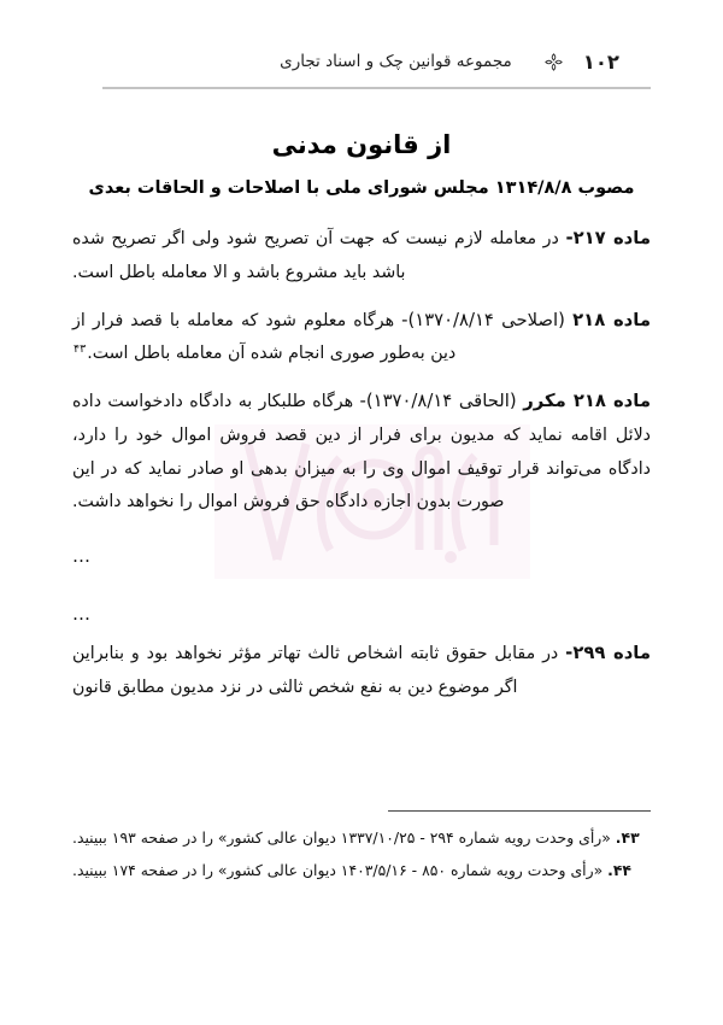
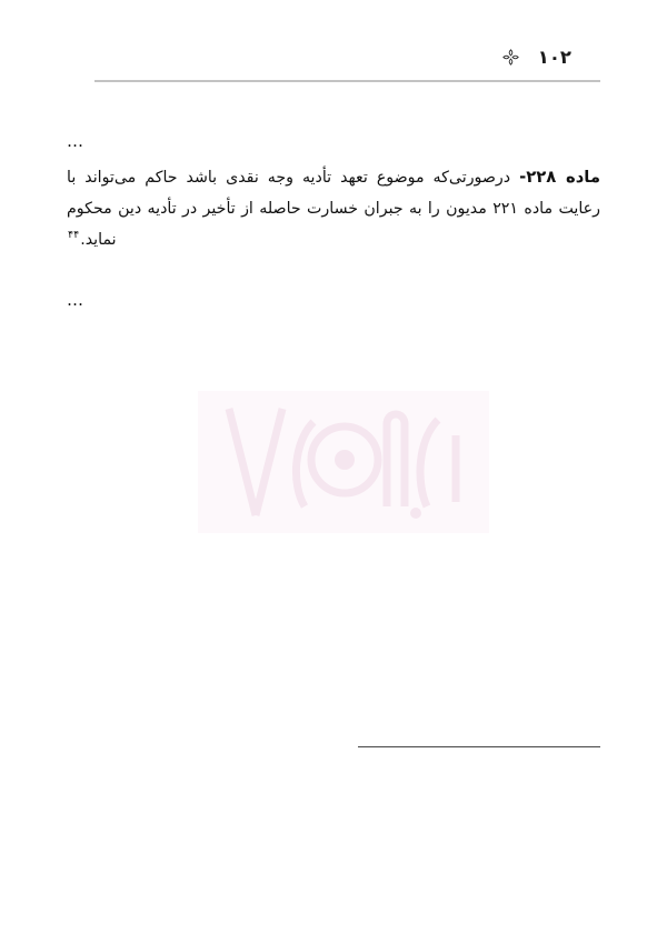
  ۱۰۲
- مجموعه قوانین چک و اسناد تجاری
- از قانون مدنی
- مصوب ۱۳۱۴/۸/۸ مجلس شورای ملی با اصلاحات و الحاقات بعدی
- ماده ۲۱۷- در معامله لازم نیست که جهت آن تصریح شود ولی اگر تصریح شده باشد باید مشروع باشد و الا معامله باطل است.
- ماده ۲۱۸ (اصلاحی ۱۳۷۰/۸/۱۴)- هرگاه معلوم شود که معامله با قصد فرار از دین به‌طور صوری انجام شده آن معامله باطل است.۴۳
- ماده ۲۱۸ مکرر (الحاقی ۱۳۷۰/۸/۱۴)- هرگاه طلبکار به دادگاه دادخواست داده دلائل اقامه نماید که مدیون برای فرار از دین قصد فروش اموال خود را دارد، دادگاه می‌تواند قرار توقیف اموال وی را به میزان بدهی او صادر نماید که در این صورت بدون اجازه دادگاه حق فروش اموال را نخواهد داشت.
  …
+ ماده ۲۲۸- درصورتی‌که موضوع تعهد تأدیه وجه نقدی باشد حاکم می‌تواند با رعایت ماده ۲۲۱ مدیون را به جبران خسارت حاصله از تأخیر در تأدیه دین محکوم نماید.۴۴
  …
- ماده ۲۹۹- در مقابل حقوق ثابته اشخاص ثالث تهاتر مؤثر نخواهد بود و بنابراین اگر موضوع دین به نفع شخص ثالثی در نزد مدیون مطابق قانون
- ۴۳. «رأی وحدت رویه شماره ۲۹۴ - ۱۳۳۷/۱۰/۲۵ دیوان عالی کشور» را در صفحه ۱۹۳ ببینید.
- ۴۴. «رأی وحدت رویه شماره ۸۵۰ - ۱۴۰۳/۵/۱۶ دیوان عالی کشور» را در صفحه ۱۷۴ ببینید.
